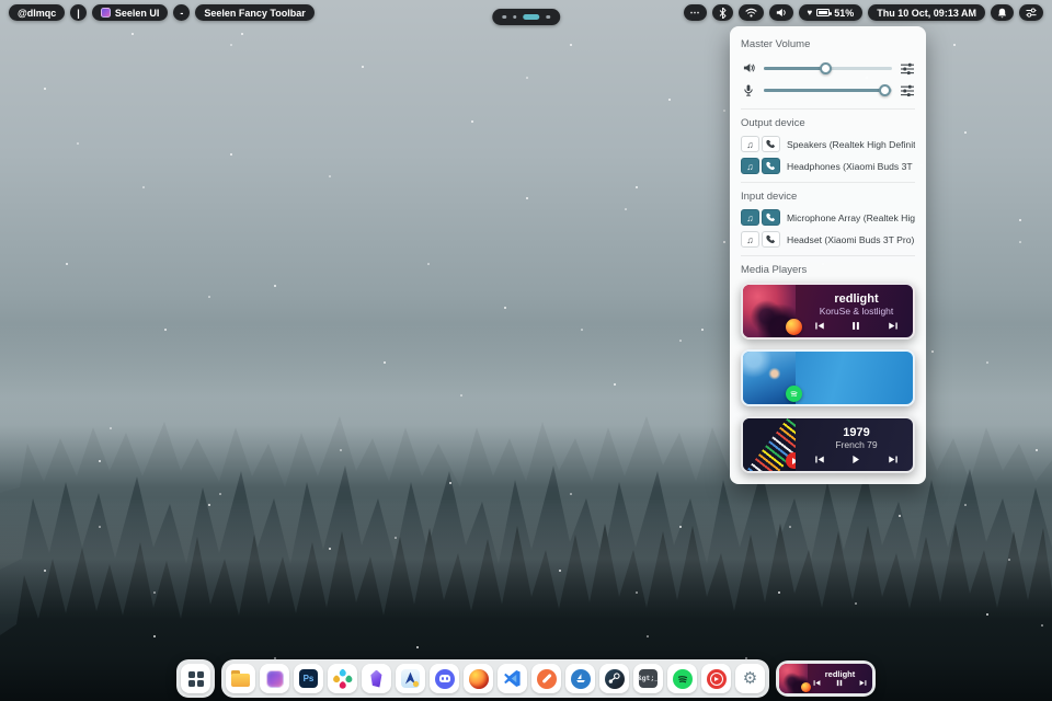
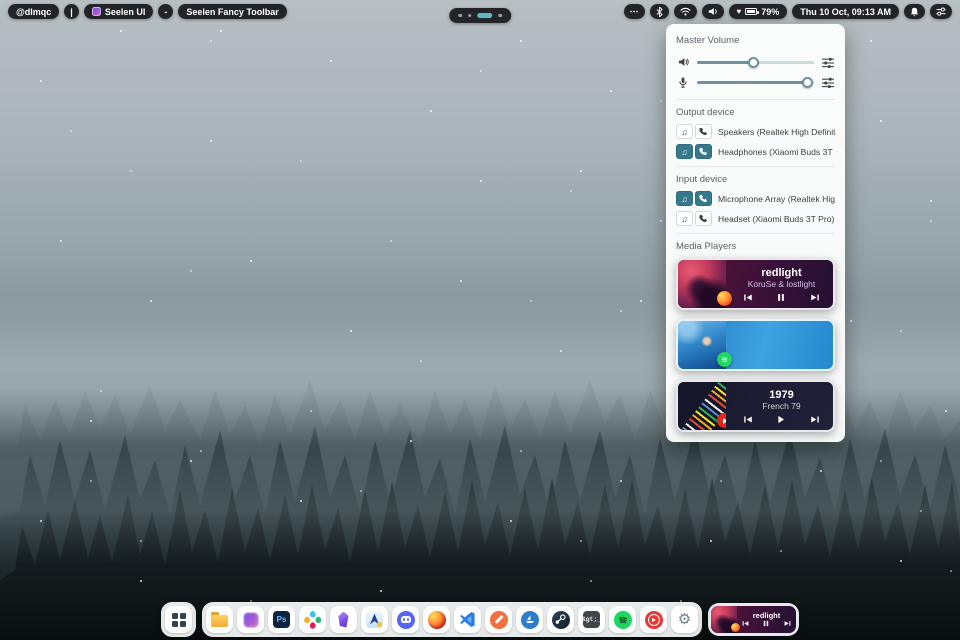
  @dlmqc
  |
  Seelen UI
  -
  Seelen Fancy Toolbar
  ⋯
  ♥
- 51%
+ 79%
  Thu 10 Oct, 09:13 AM
  Master Volume
  Output device
  ♫
  Speakers (Realtek High Definit
  ♫
  Headphones (Xiaomi Buds 3T
  Input device
  ♫
  Microphone Array (Realtek Hig
  ♫
  Headset (Xiaomi Buds 3T Pro)
  Media Players
  redlight
  KoruSe & lostlight
  1979
  French 79
  Ps
  ⚙
  redlight
